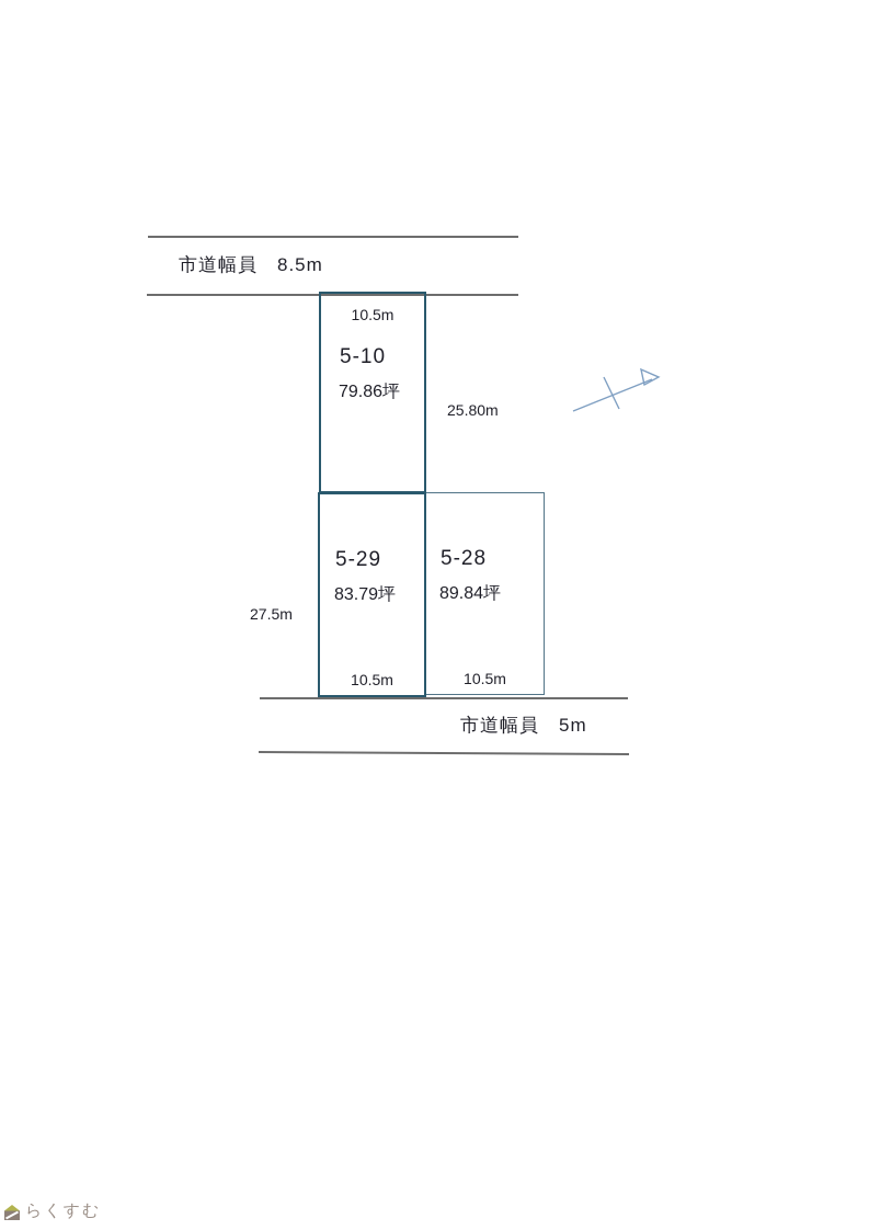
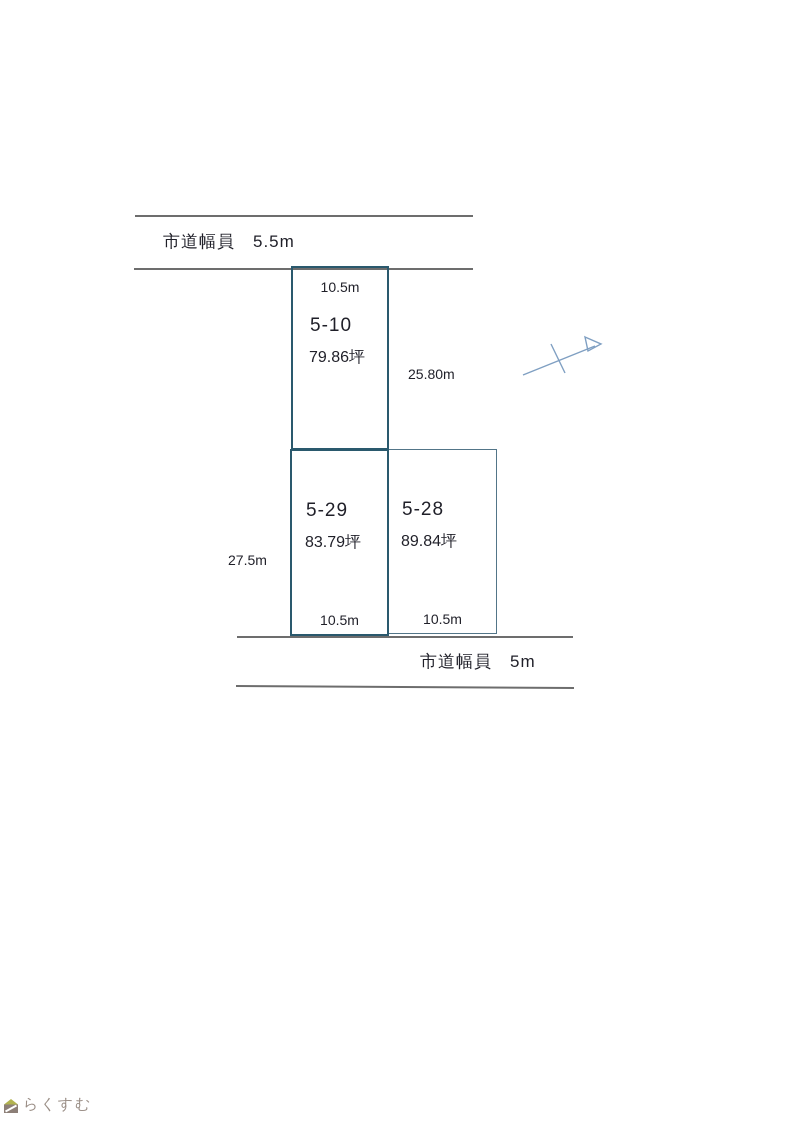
- 市道幅員 8.5m
+ 市道幅員 5.5m
  10.5m
  5-10
  79.86坪
  5-29
  83.79坪
  10.5m
  5-28
  89.84坪
  10.5m
  25.80m
  27.5m
  市道幅員 5m
  らくすむ
